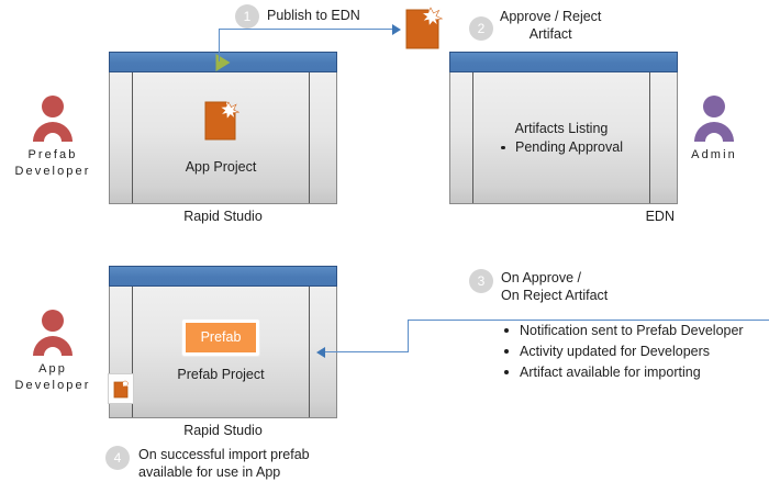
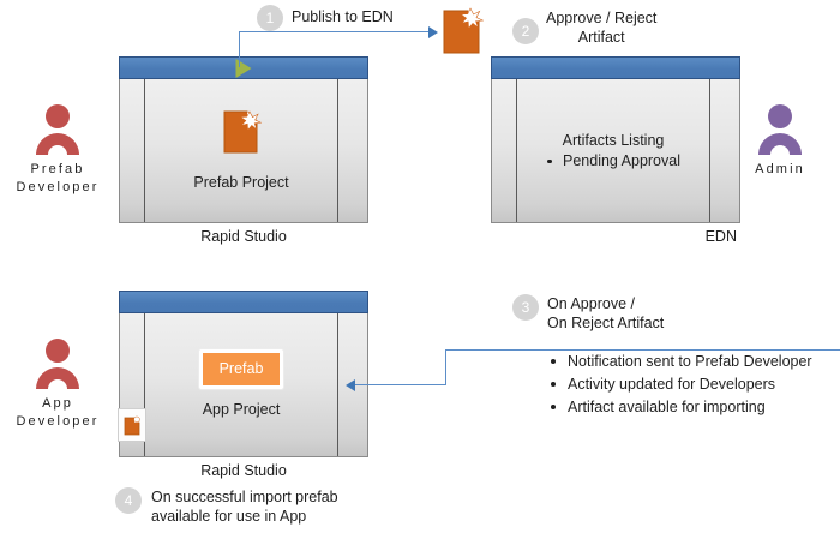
  Prefab
  Developer
  Admin
  App
  Developer
- App Project
+ Prefab Project
  Rapid Studio
  Artifacts Listing
  Pending Approval
  EDN
  Prefab
- Prefab Project
+ App Project
  Rapid Studio
  1
  Publish to EDN
  2
  Approve / Reject
  Artifact
  3
  On Approve /
  On Reject Artifact
  Notification sent to Prefab Developer
  Activity updated for Developers
  Artifact available for importing
  4
  On successful import prefab
  available for use in App
